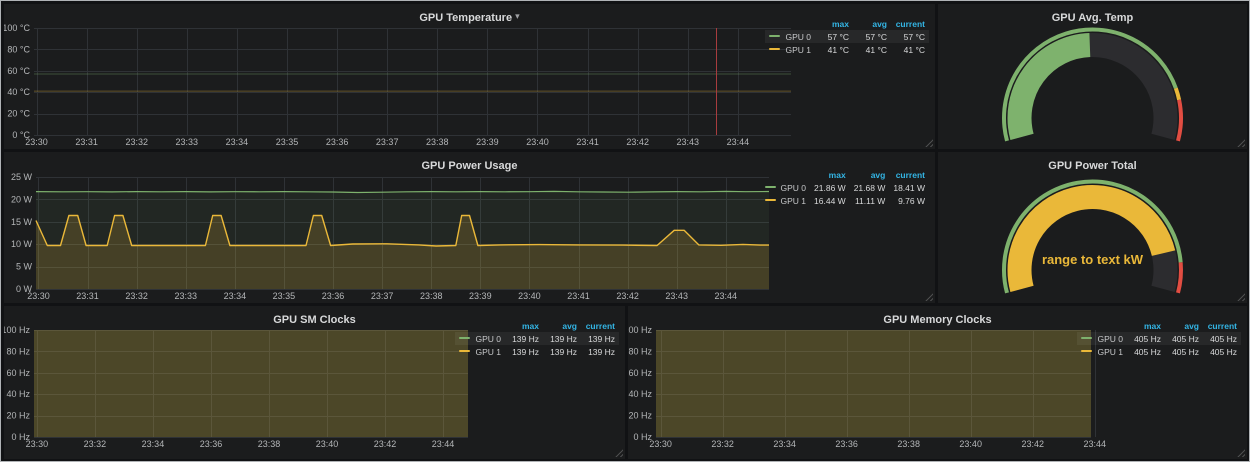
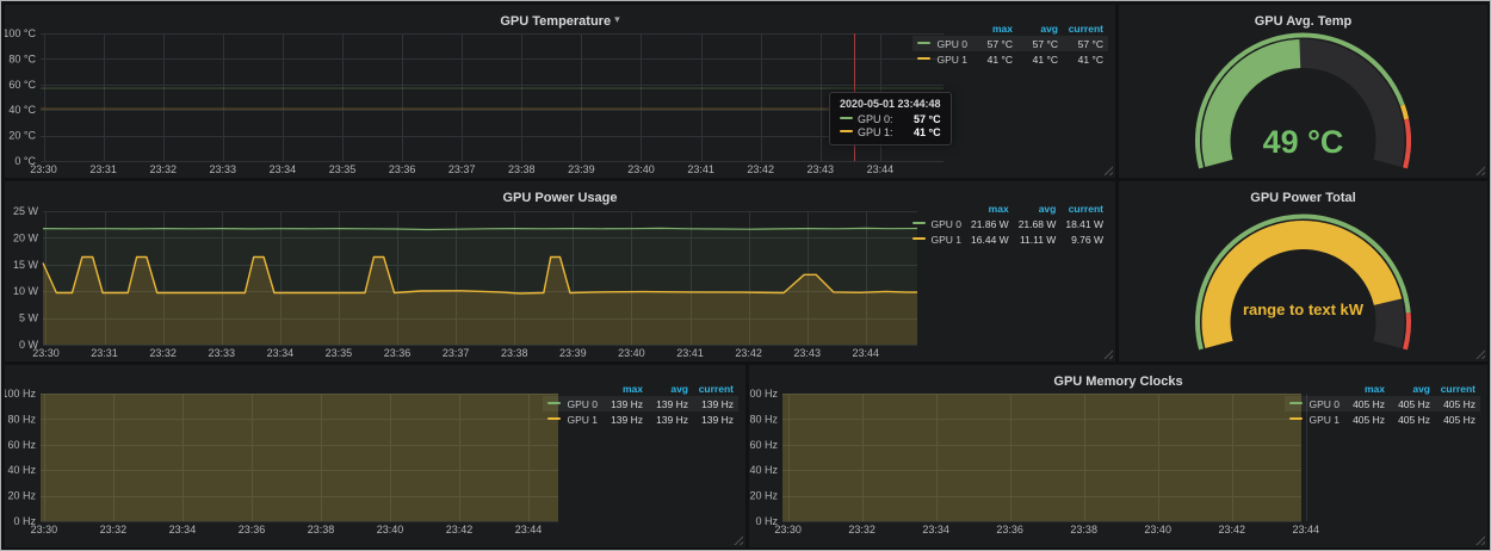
  GPU Temperature ▾
  0 °C
  20 °C
  40 °C
  60 °C
  80 °C
  100 °C
  23:30
  23:31
  23:32
  23:33
  23:34
  23:35
  23:36
  23:37
  23:38
  23:39
  23:40
  23:41
  23:42
  23:43
  23:44
  	max	avg	current
  GPU 0	57 °C	57 °C	57 °C
  GPU 1	41 °C	41 °C	41 °C
+ 2020-05-01 23:44:48
+ GPU 0:
+ 57 °C
+ GPU 1:
+ 41 °C
  GPU Avg. Temp
+ 49 °C
  GPU Power Usage
  0 W
  5 W
  10 W
  15 W
  20 W
  25 W
  23:30
  23:31
  23:32
  23:33
  23:34
  23:35
  23:36
  23:37
  23:38
  23:39
  23:40
  23:41
  23:42
  23:43
  23:44
  	max	avg	current
  GPU 0	21.86 W	21.68 W	18.41 W
  GPU 1	16.44 W	11.11 W	9.76 W
  GPU Power Total
  range to text kW
- GPU SM Clocks
  0 Hz
  20 Hz
  40 Hz
  60 Hz
  80 Hz
  100 Hz
  23:30
  23:32
  23:34
  23:36
  23:38
  23:40
  23:42
  23:44
  	max	avg	current
  GPU 0	139 Hz	139 Hz	139 Hz
  GPU 1	139 Hz	139 Hz	139 Hz
  GPU Memory Clocks
  0 Hz
  20 Hz
  40 Hz
  60 Hz
  80 Hz
  00 Hz
  23:30
  23:32
  23:34
  23:36
  23:38
  23:40
  23:42
  23:44
  	max	avg	current
  GPU 0	405 Hz	405 Hz	405 Hz
  GPU 1	405 Hz	405 Hz	405 Hz
